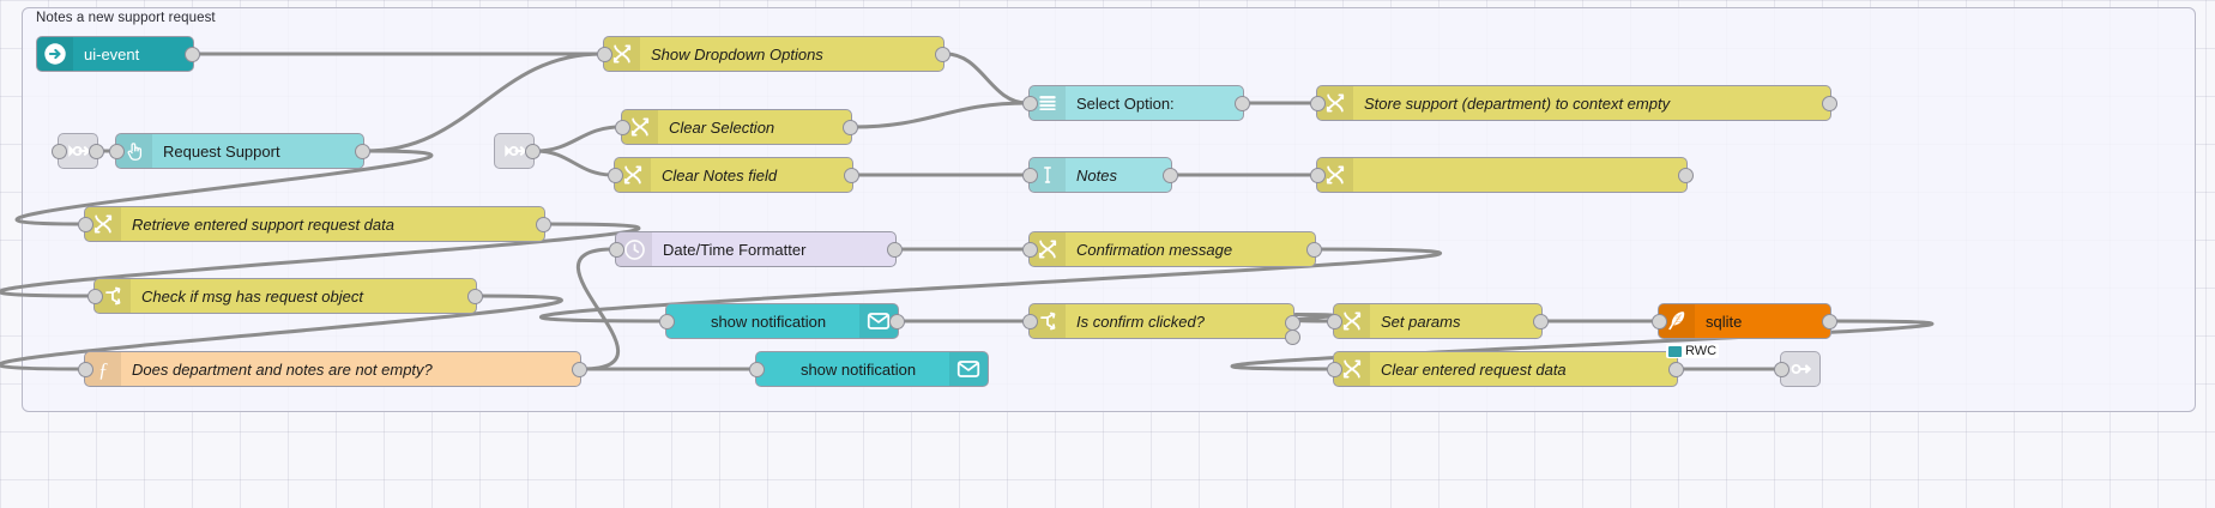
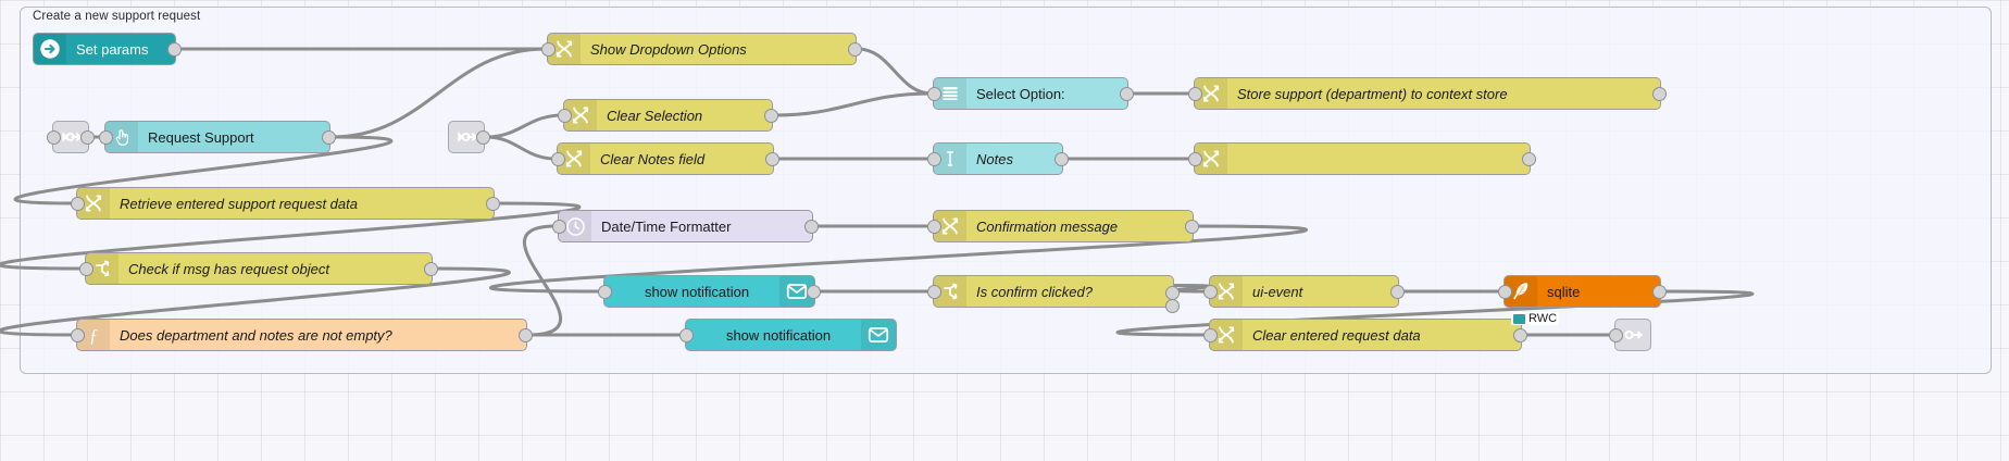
- Notes a new support request
+ Create a new support request
- ui-event
+ Set params
  Show Dropdown Options
  Select Option:
- Store support (department) to context empty
+ Store support (department) to context store
  Request Support
  Clear Selection
  Clear Notes field
  Notes
  Retrieve entered support request data
  Check if msg has request object
  Date/Time Formatter
  Confirmation message
  ƒ
  Does department and notes are not empty?
  show notification
  show notification
  Is confirm clicked?
- Set params
+ ui-event
  sqlite
  Clear entered request data
  RWC
